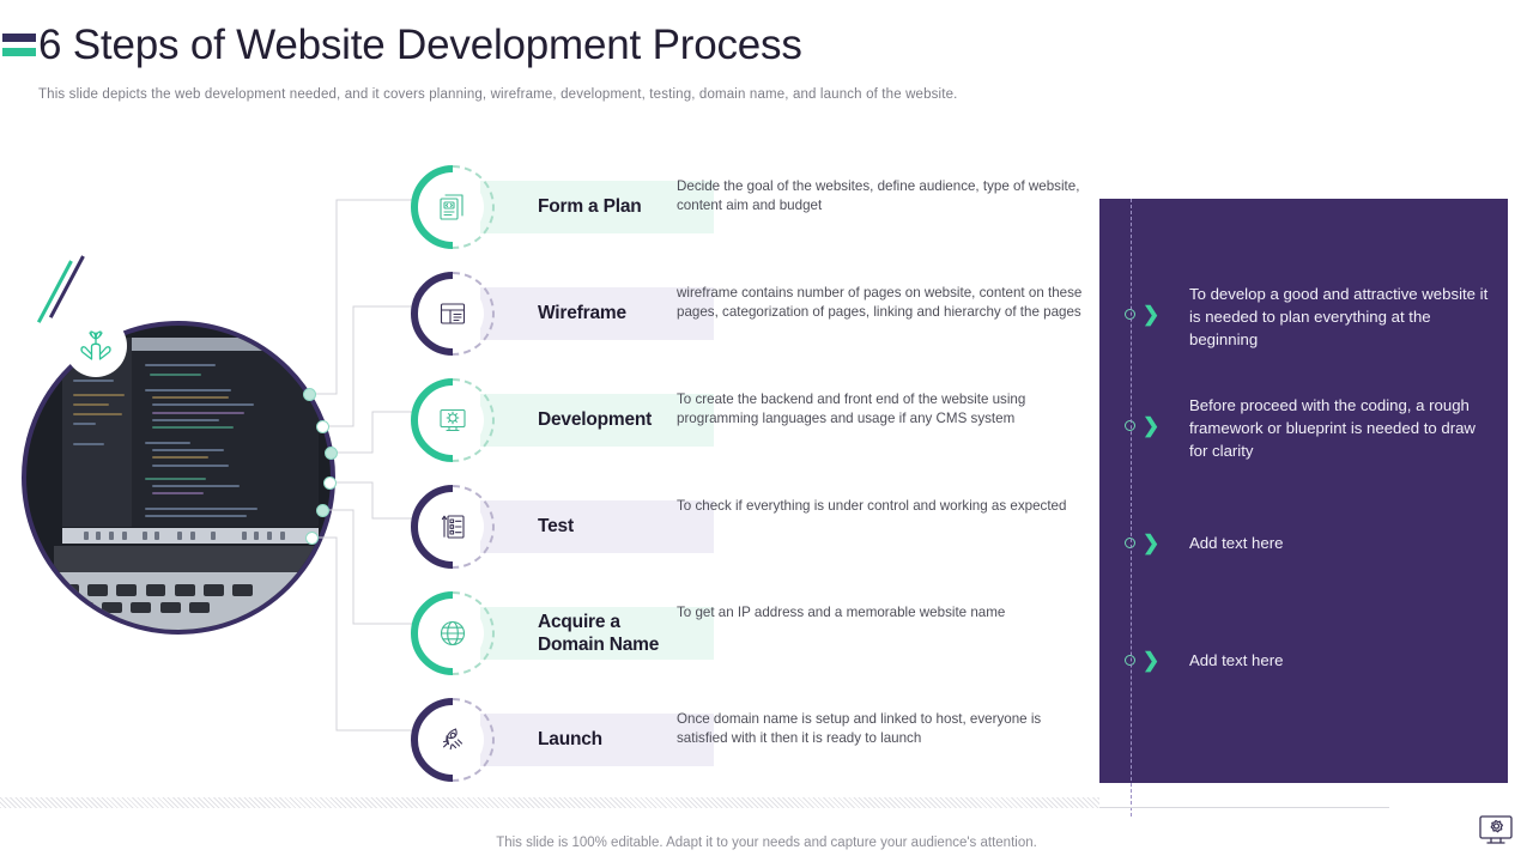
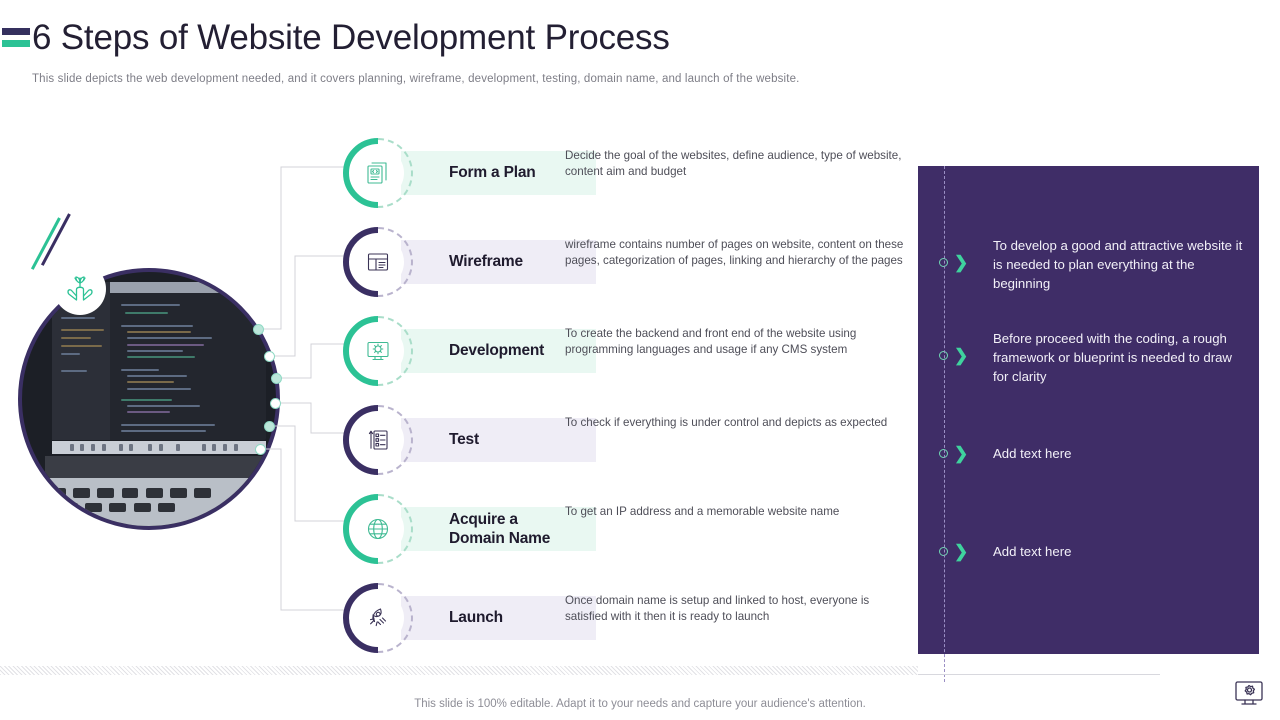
  6 Steps of Website Development Process
  This slide depicts the web development needed, and it covers planning, wireframe, development, testing, domain name, and launch of the website.
  Form a Plan
  Decide the goal of the websites, define audience, type of website, content aim and budget
  Wireframe
  wireframe contains number of pages on website, content on these pages, categorization of pages, linking and hierarchy of the pages
  Development
  To create the backend and front end of the website using programming languages and usage if any CMS system
  Test
- To check if everything is under control and working as expected
+ To check if everything is under control and depicts as expected
  Acquire a
  Domain Name
  To get an IP address and a memorable website name
  Launch
  Once domain name is setup and linked to host, everyone is satisfied with it then it is ready to launch
  ❯
  To develop a good and attractive website it is needed to plan everything at the beginning
  ❯
  Before proceed with the coding, a rough framework or blueprint is needed to draw for clarity
  ❯
  Add text here
  ❯
  Add text here
  This slide is 100% editable. Adapt it to your needs and capture your audience's attention.
